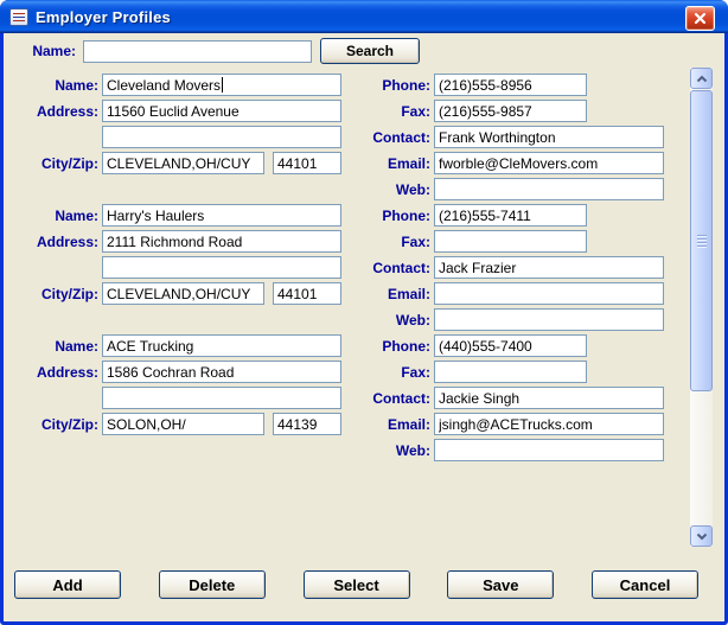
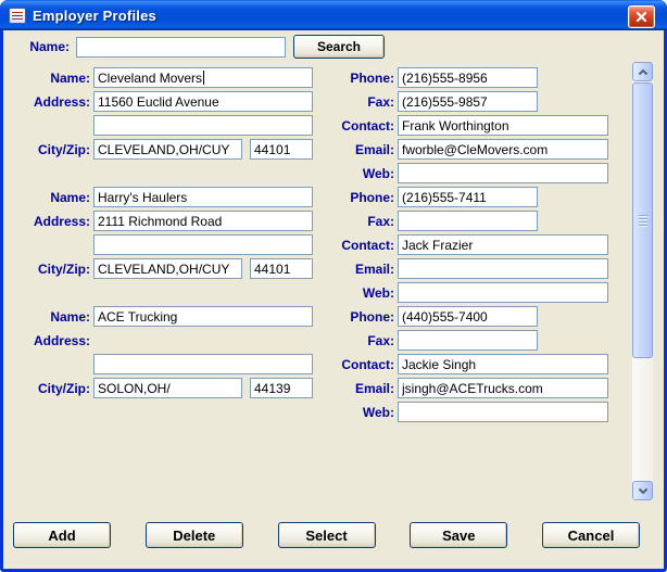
  Employer Profiles
  Name:
  Search
  Name:
  Cleveland Movers
  Address:
  11560 Euclid Avenue
  City/Zip:
  CLEVELAND,OH/CUY
  44101
  Phone:
  (216)555-8956
  Fax:
  (216)555-9857
  Contact:
  Frank Worthington
  Email:
  fworble@CleMovers.com
  Web:
  Name:
  Harry's Haulers
  Address:
  2111 Richmond Road
  City/Zip:
  CLEVELAND,OH/CUY
  44101
  Phone:
  (216)555-7411
  Fax:
  Contact:
  Jack Frazier
  Email:
  Web:
  Name:
  ACE Trucking
  Address:
- 1586 Cochran Road
  City/Zip:
  SOLON,OH/
  44139
  Phone:
  (440)555-7400
  Fax:
  Contact:
  Jackie Singh
  Email:
  jsingh@ACETrucks.com
  Web:
  Add
  Delete
  Select
  Save
  Cancel
